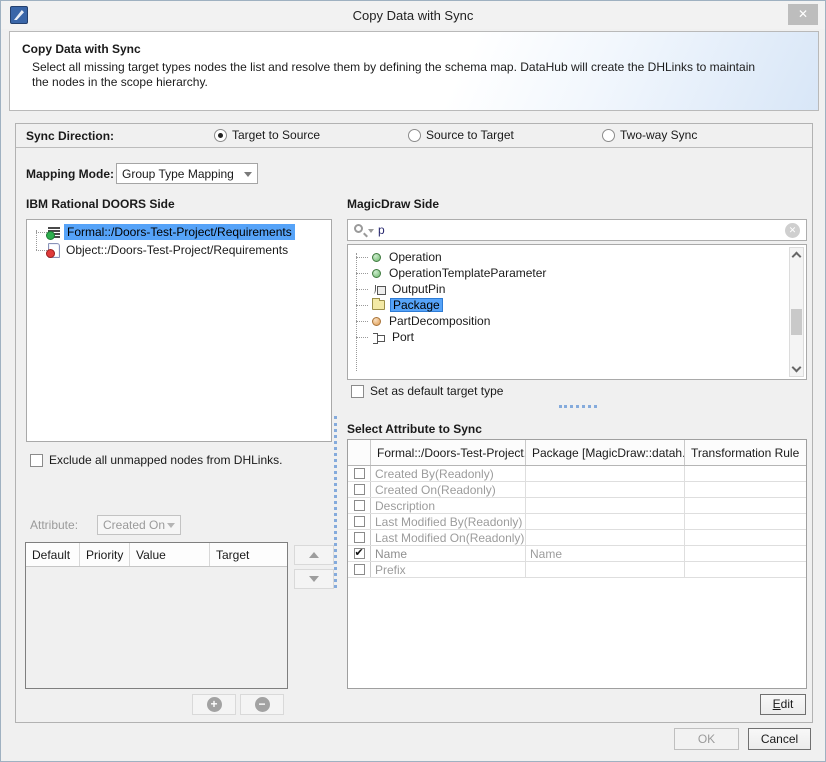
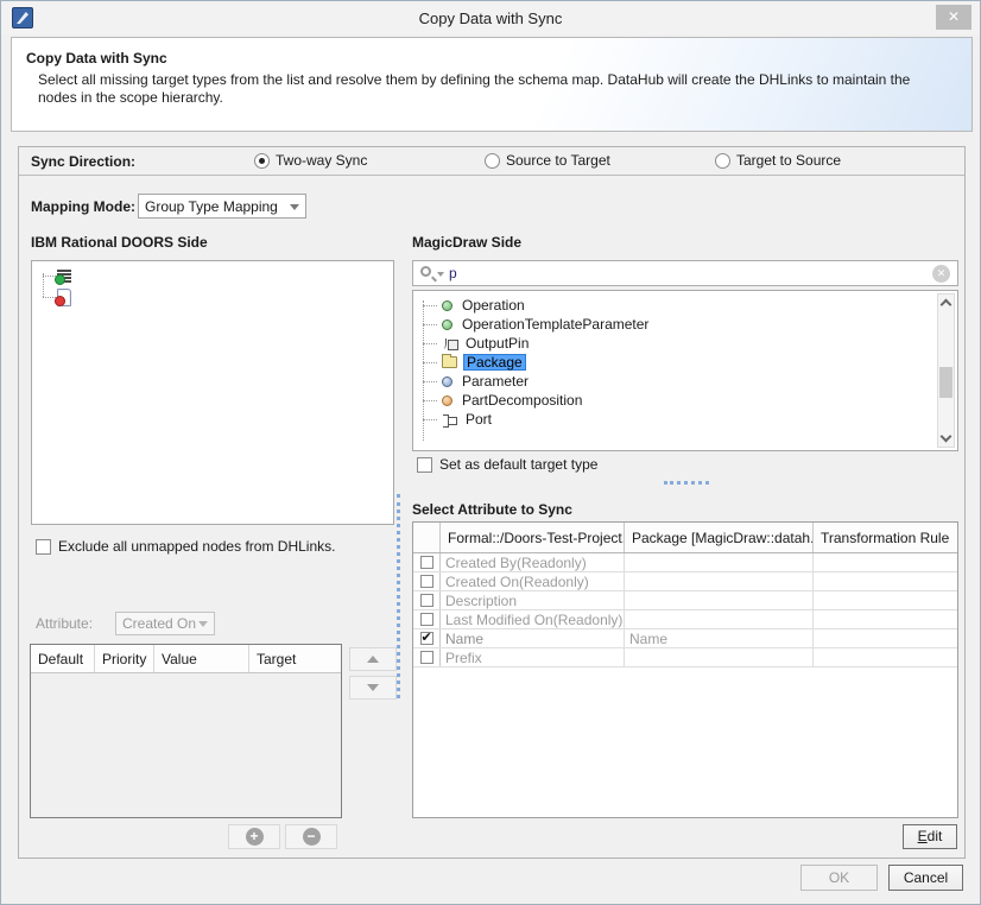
  Copy Data with Sync
  ✕
  Copy Data with Sync
- Select all missing target types nodes the list and resolve them by defining the schema map. DataHub will create the DHLinks to maintain the nodes in the scope hierarchy.
+ Select all missing target types from the list and resolve them by defining the schema map. DataHub will create the DHLinks to maintain the nodes in the scope hierarchy.
  Sync Direction:
- Target to Source
+ Two-way Sync
  Source to Target
- Two-way Sync
+ Target to Source
  Mapping Mode:
  Group Type Mapping
  IBM Rational DOORS Side
- Formal::/Doors-Test-Project/Requirements
- Object::/Doors-Test-Project/Requirements
  Exclude all unmapped nodes from DHLinks.
  Attribute:
  Created On
  Default
  Priority
  Value
  Target
  +
  −
  MagicDraw Side
  p
  ✕
  Operation
  OperationTemplateParameter
  OutputPin
  Package
+ Parameter
  PartDecomposition
  Port
  Set as default target type
  Select Attribute to Sync
  Formal::/Doors-Test-Project.
  Package [MagicDraw::datah.
  Transformation Rule
  Created By(Readonly)
  Created On(Readonly)
  Description
- Last Modified By(Readonly)
  Last Modified On(Readonly)
  ✔
  Name
  Name
  Prefix
  Edit
  OK
  Cancel
